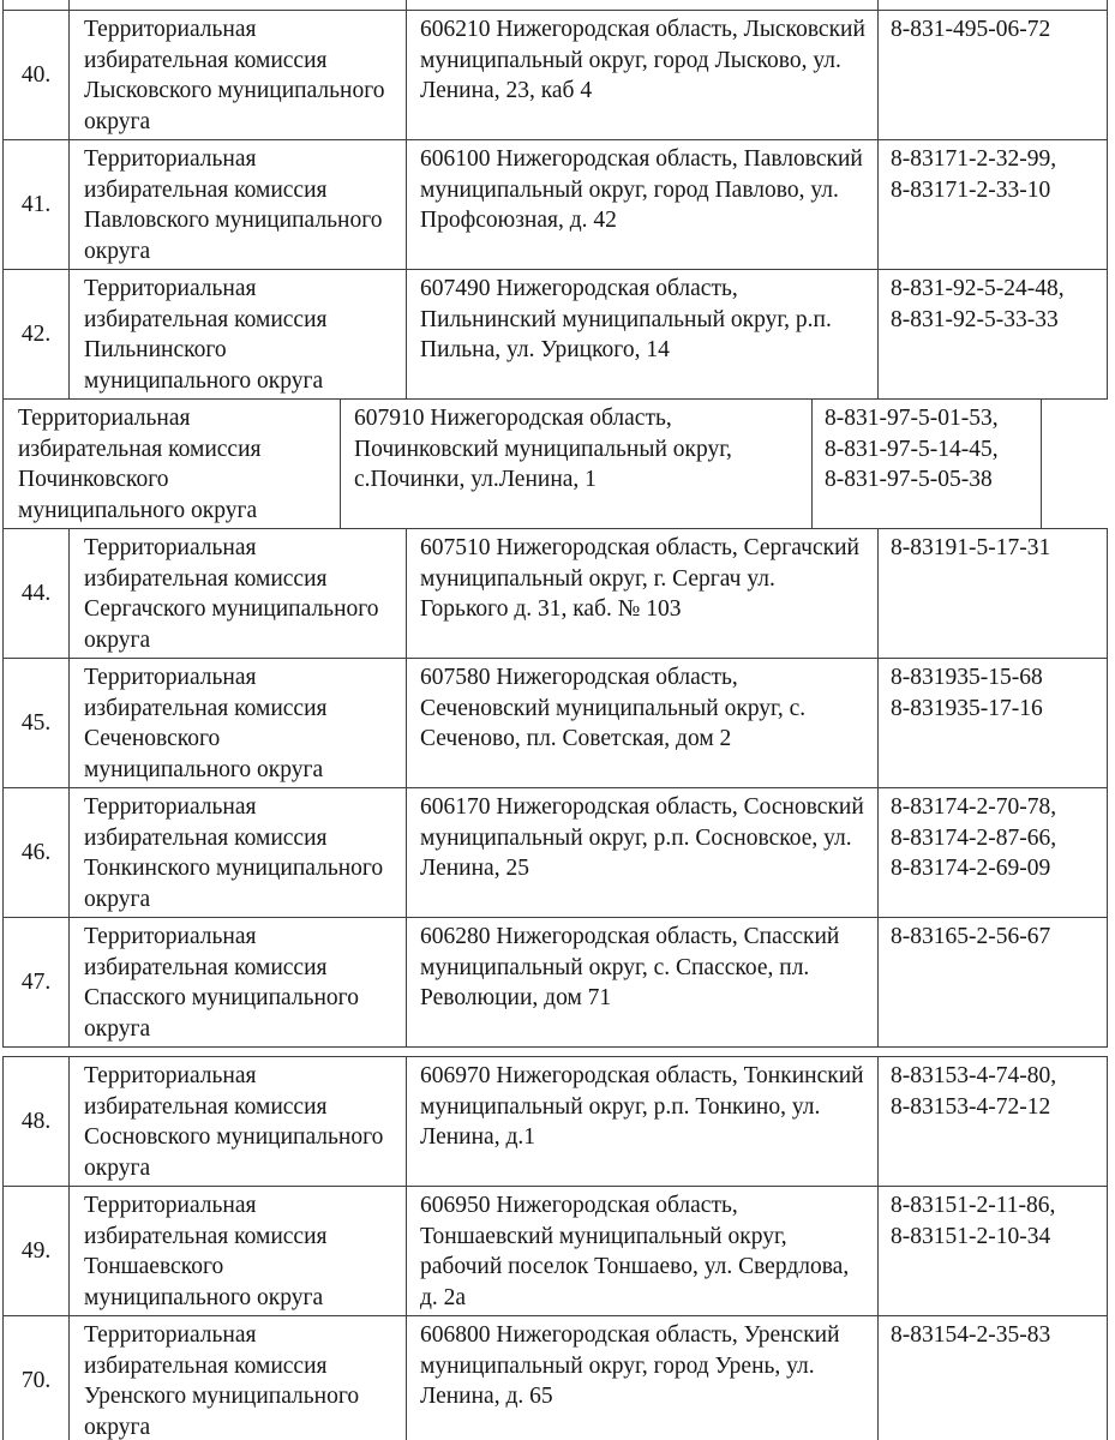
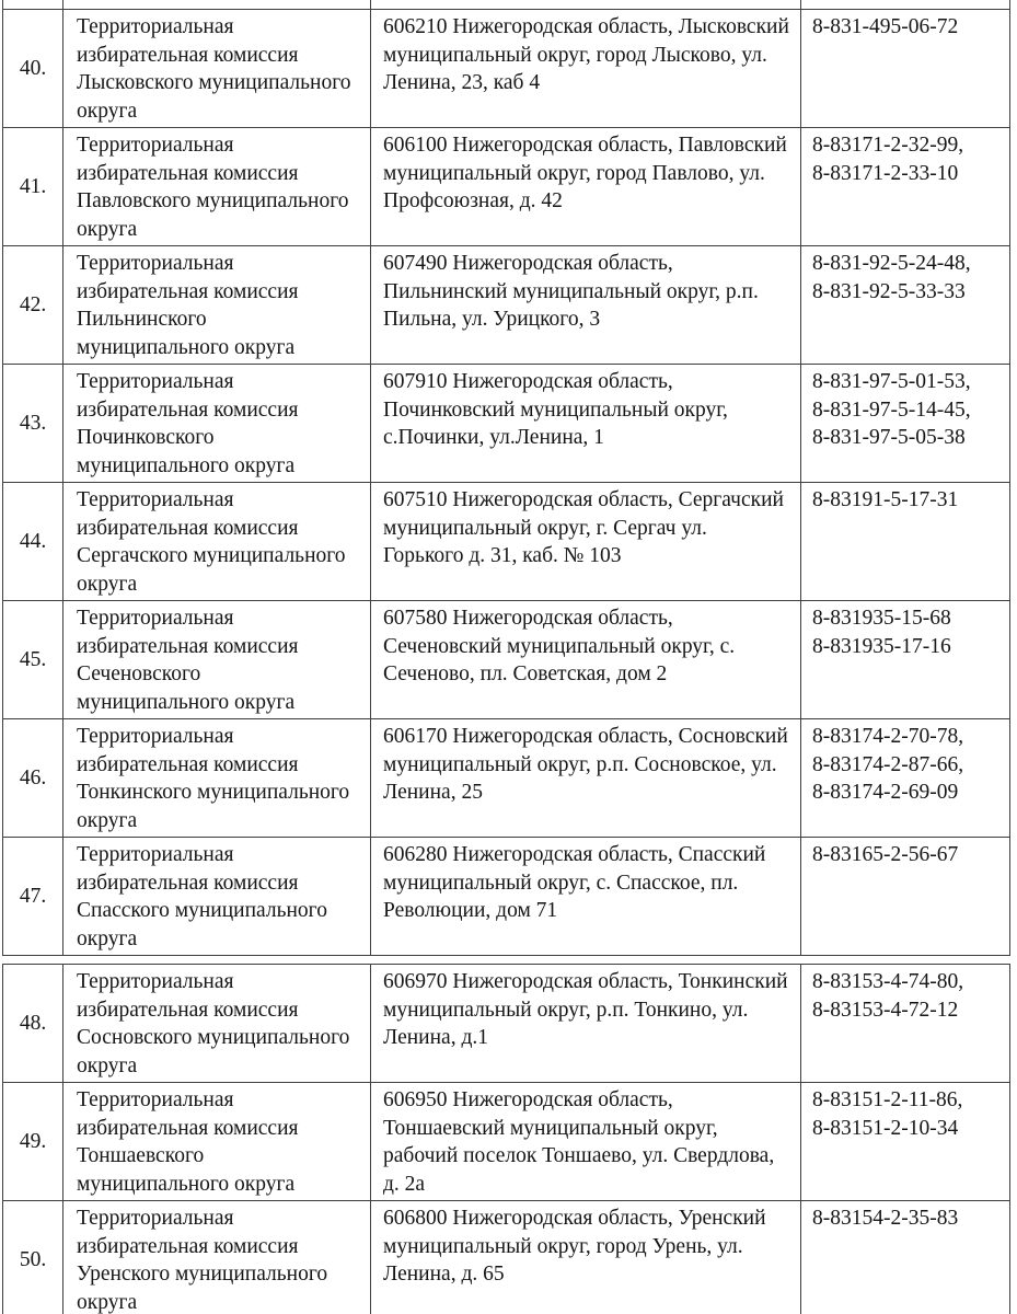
  40.
  Территориальная избирательная комиссия Лысковского муниципального округа
  606210 Нижегородская область, Лысковский муниципальный округ, город Лысково, ул. Ленина, 23, каб 4
  8-831-495-06-72
  41.
  Территориальная избирательная комиссия Павловского муниципального округа
  606100 Нижегородская область, Павловский муниципальный округ, город Павлово, ул. Профсоюзная, д. 42
  8-83171-2-32-99,
  8-83171-2-33-10
  42.
  Территориальная избирательная комиссия Пильнинского муниципального округа
- 607490 Нижегородская область, Пильнинский муниципальный округ, р.п. Пильна, ул. Урицкого, 14
+ 607490 Нижегородская область, Пильнинский муниципальный округ, р.п. Пильна, ул. Урицкого, 3
  8-831-92-5-24-48,
  8-831-92-5-33-33
+ 43.
  Территориальная избирательная комиссия Починковского муниципального округа
  607910 Нижегородская область, Починковский муниципальный округ, с.Починки, ул.Ленина, 1
  8-831-97-5-01-53,
  8-831-97-5-14-45,
  8-831-97-5-05-38
  44.
  Территориальная избирательная комиссия Сергачского муниципального округа
  607510 Нижегородская область, Сергачский муниципальный округ, г. Сергач ул. Горького д. 31, каб. № 103
  8-83191-5-17-31
  45.
  Территориальная избирательная комиссия Сеченовского муниципального округа
  607580 Нижегородская область, Сеченовский муниципальный округ, с. Сеченово, пл. Советская, дом 2
  8-831935-15-68
  8-831935-17-16
  46.
  Территориальная избирательная комиссия Тонкинского муниципального округа
  606170 Нижегородская область, Сосновский муниципальный округ, р.п. Сосновское, ул. Ленина, 25
  8-83174-2-70-78,
  8-83174-2-87-66,
  8-83174-2-69-09
  47.
  Территориальная избирательная комиссия Спасского муниципального округа
  606280 Нижегородская область, Спасский муниципальный округ, с. Спасское, пл. Революции, дом 71
  8-83165-2-56-67
  48.
  Территориальная избирательная комиссия Сосновского муниципального округа
  606970 Нижегородская область, Тонкинский муниципальный округ, р.п. Тонкино, ул. Ленина, д.1
  8-83153-4-74-80,
  8-83153-4-72-12
  49.
  Территориальная избирательная комиссия Тоншаевского муниципального округа
  606950 Нижегородская область, Тоншаевский муниципальный округ, рабочий поселок Тоншаево, ул. Свердлова, д. 2а
  8-83151-2-11-86,
  8-83151-2-10-34
- 70.
+ 50.
  Территориальная избирательная комиссия Уренского муниципального округа
  606800 Нижегородская область, Уренский муниципальный округ, город Урень, ул. Ленина, д. 65
  8-83154-2-35-83
